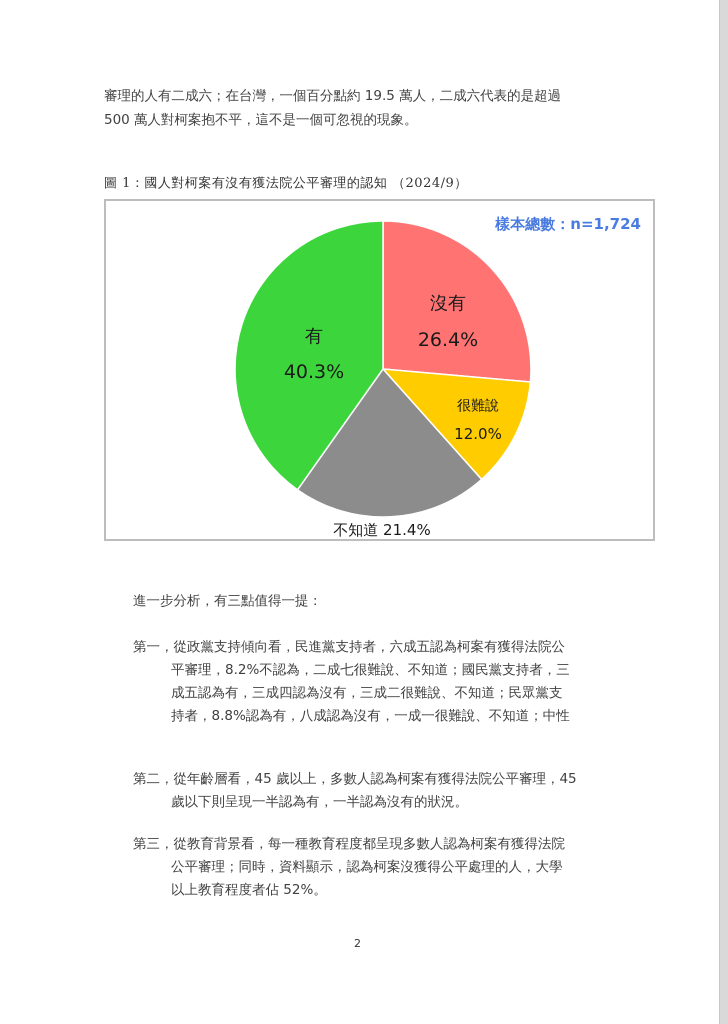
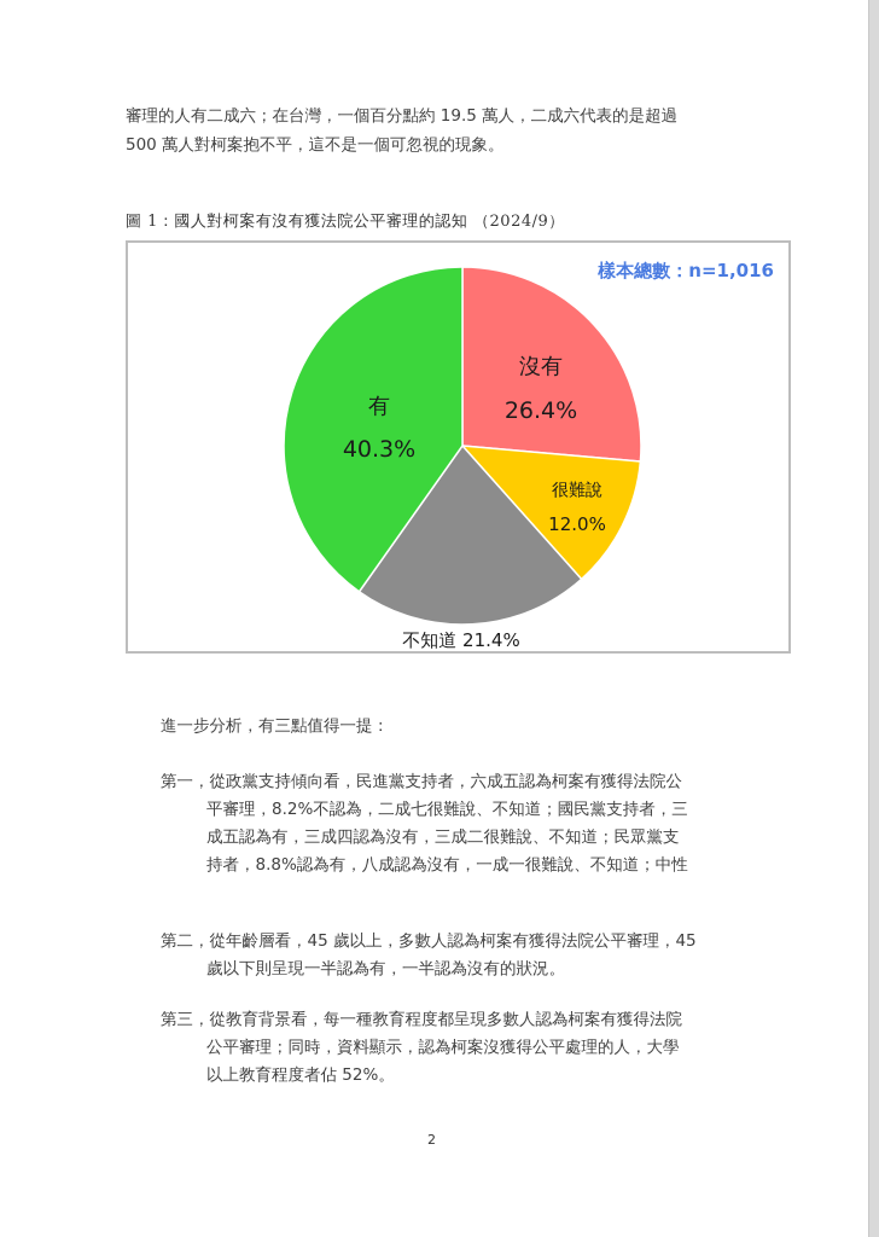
  審理的人有二成六；在台灣，一個百分點約 19.5 萬人，二成六代表的是超過
  500 萬人對柯案抱不平，這不是一個可忽視的現象。
  圖 1：國人對柯案有沒有獲法院公平審理的認知 （2024/9）
- 樣本總數：n=1,724
+ 樣本總數：n=1,016
  沒有
  26.4%
  很難說
  12.0%
  有
  40.3%
  不知道 21.4%
  進一步分析，有三點值得一提：
  第一，從政黨支持傾向看，民進黨支持者，六成五認為柯案有獲得法院公
  平審理，8.2%不認為，二成七很難說、不知道；國民黨支持者，三
  成五認為有，三成四認為沒有，三成二很難說、不知道；民眾黨支
  持者，8.8%認為有，八成認為沒有，一成一很難說、不知道；中性
  第二，從年齡層看，45 歲以上，多數人認為柯案有獲得法院公平審理，45
  歲以下則呈現一半認為有，一半認為沒有的狀況。
  第三，從教育背景看，每一種教育程度都呈現多數人認為柯案有獲得法院
  公平審理；同時，資料顯示，認為柯案沒獲得公平處理的人，大學
  以上教育程度者佔 52%。
  2
